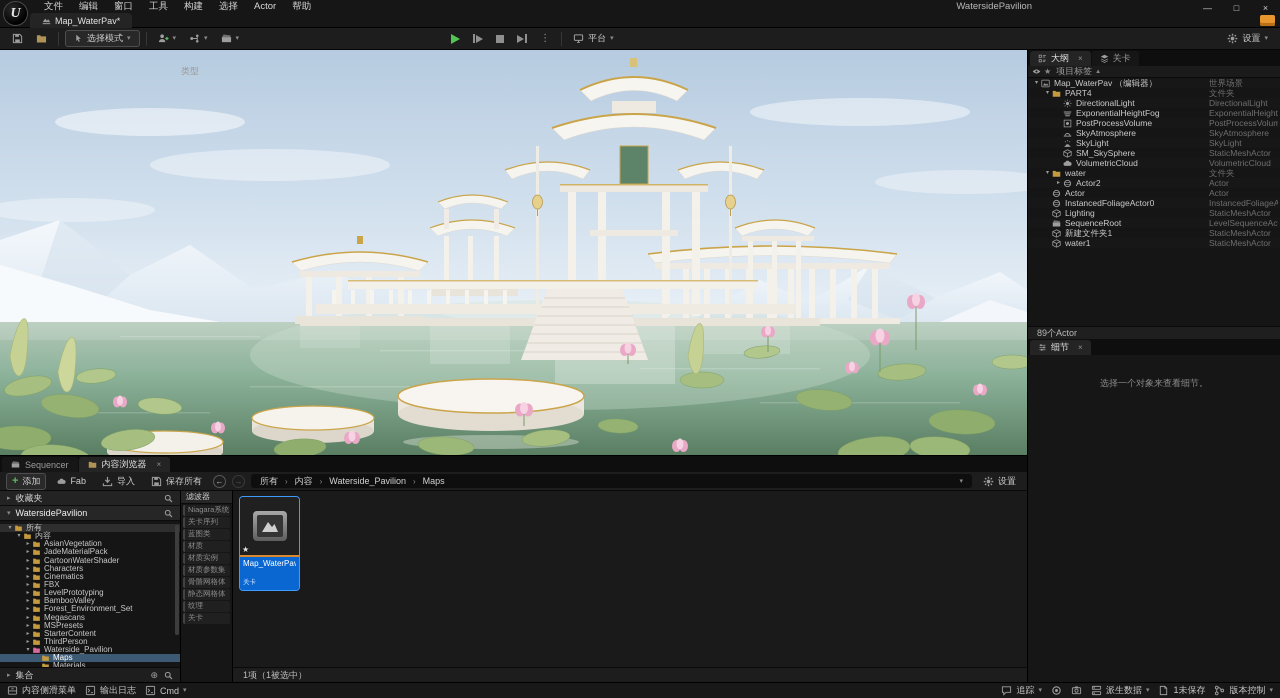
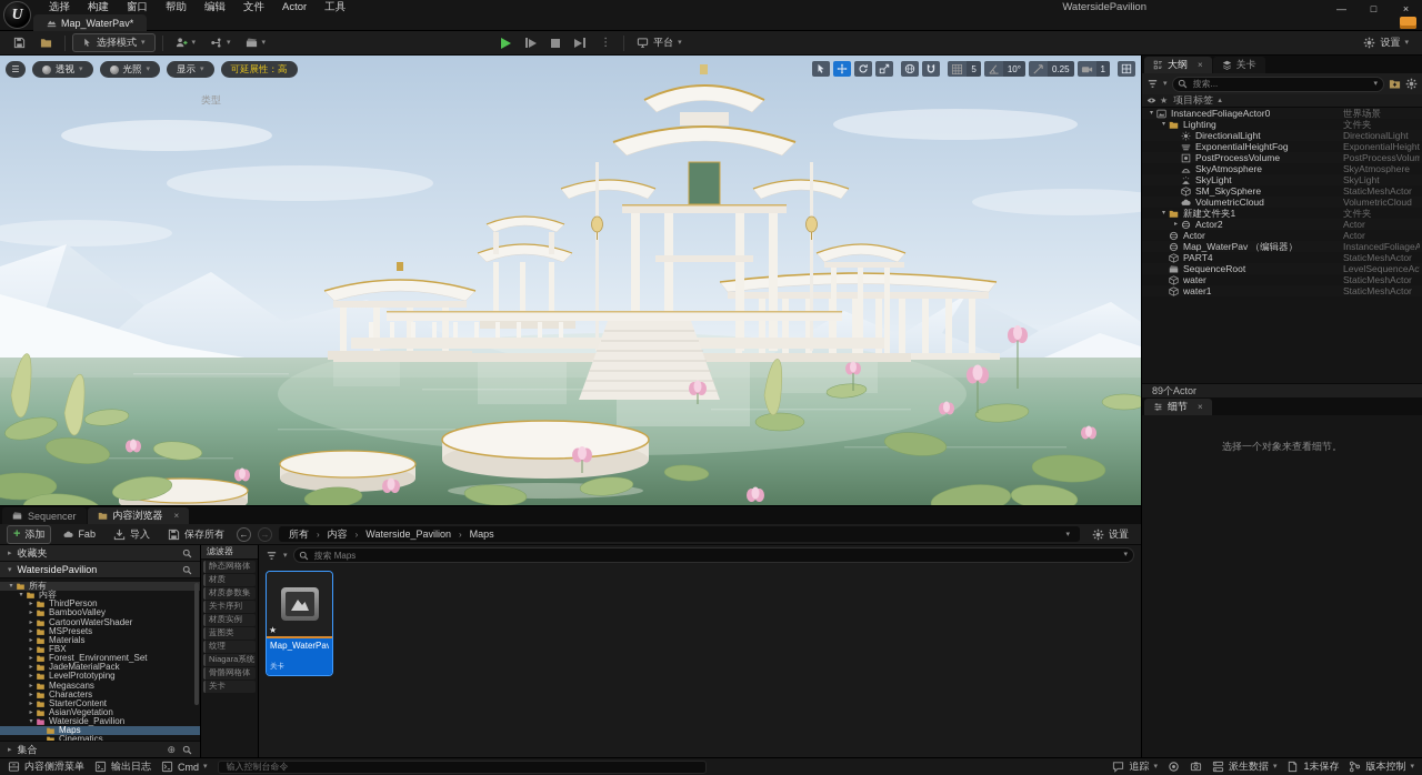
  U
- 文件
+ 选择
- 编辑
+ 构建
  窗口
- 工具
+ 帮助
- 构建
+ 编辑
- 选择
+ 文件
  Actor
- 帮助
+ 工具
  Map_WaterPav*
  WatersidePavilion
  —
  □
  ×
  选择模式
  ⋮
  平台
  设置
+ ☰
+ 透视
+ 光照
+ 显示
+ 可延展性：高
+ 5
+ 10°
+ 0.25
+ 1
  Sequencer
  内容浏览器
  ×
  +
  添加
  Fab
  导入
  保存所有
  ←
  →
  所有
  ›
  内容
  ›
  Waterside_Pavilion
  ›
  Maps
  设置
  收藏夹
  WatersidePavilion
  所有
  内容
- AsianVegetation
+ ThirdPerson
- JadeMaterialPack
+ BambooValley
  CartoonWaterShader
- Characters
+ MSPresets
- Cinematics
+ Materials
  FBX
- LevelPrototyping
+ Forest_Environment_Set
- BambooValley
+ JadeMaterialPack
- Forest_Environment_Set
+ LevelPrototyping
  Megascans
- MSPresets
+ Characters
  StarterContent
- ThirdPerson
+ AsianVegetation
  Waterside_Pavilion
  Maps
- Materials
+ Cinematics
  集合
  ⊕
  滤波器
- Niagara系统
+ 静态网格体
- 关卡序列
+ 材质
- 蓝图类
+ 材质参数集
- 材质
+ 关卡序列
  材质实例
- 材质参数集
+ 蓝图类
- 骨骼网格体
+ 纹理
- 静态网格体
+ Niagara系统
- 纹理
+ 骨骼网格体
  关卡
+ 搜索 Maps
  ★
  Map_WaterPav
- 1项（1被选中）
  大纲
  ×
  关卡
+ 搜索...
  ★
  项目标签
  类型
- Map_WaterPav （编辑器）
+ InstancedFoliageActor0
  世界场景
- PART4
+ Lighting
  文件夹
  DirectionalLight
  DirectionalLight
  ExponentialHeightFog
  ExponentialHeight
  PostProcessVolume
  PostProcessVolum
  SkyAtmosphere
  SkyAtmosphere
  SkyLight
  SkyLight
  SM_SkySphere
  StaticMeshActor
  VolumetricCloud
  VolumetricCloud
- water
+ 新建文件夹1
  文件夹
  Actor2
  Actor
  Actor
  Actor
- InstancedFoliageActor0
+ Map_WaterPav （编辑器）
  InstancedFoliageA
- Lighting
+ PART4
  StaticMeshActor
  SequenceRoot
  LevelSequenceAc
- 新建文件夹1
+ water
  StaticMeshActor
  water1
  StaticMeshActor
  89个Actor
  细节
  ×
  选择一个对象来查看细节。
  内容侧滑菜单
  输出日志
  Cmd
+ 输入控制台命令
  追踪
  派生数据
  1未保存
  版本控制
